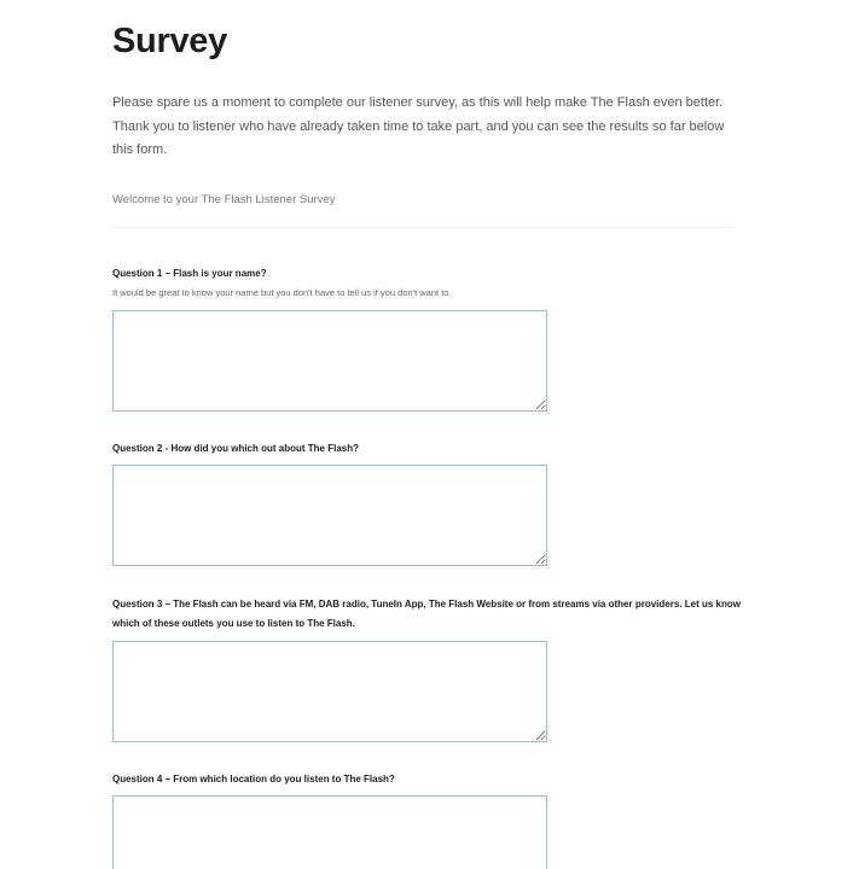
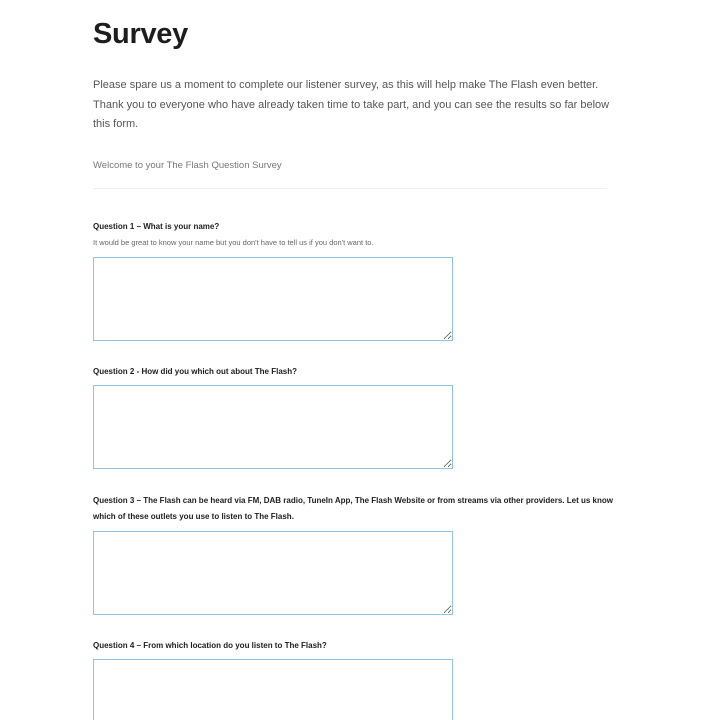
  Survey
- Please spare us a moment to complete our listener survey, as this will help make The Flash even better. Thank you to listener who have already taken time to take part, and you can see the results so far below this form.
+ Please spare us a moment to complete our listener survey, as this will help make The Flash even better. Thank you to everyone who have already taken time to take part, and you can see the results so far below this form.
- Welcome to your The Flash Listener Survey
+ Welcome to your The Flash Question Survey
- Question 1 – Flash is your name?
+ Question 1 – What is your name?
  It would be great to know your name but you don't have to tell us if you don't want to.
  Question 2 - How did you which out about The Flash?
  Question 3 – The Flash can be heard via FM, DAB radio, TuneIn App, The Flash Website or from streams via other providers. Let us know which of these outlets you use to listen to The Flash.
  Question 4 – From which location do you listen to The Flash?
